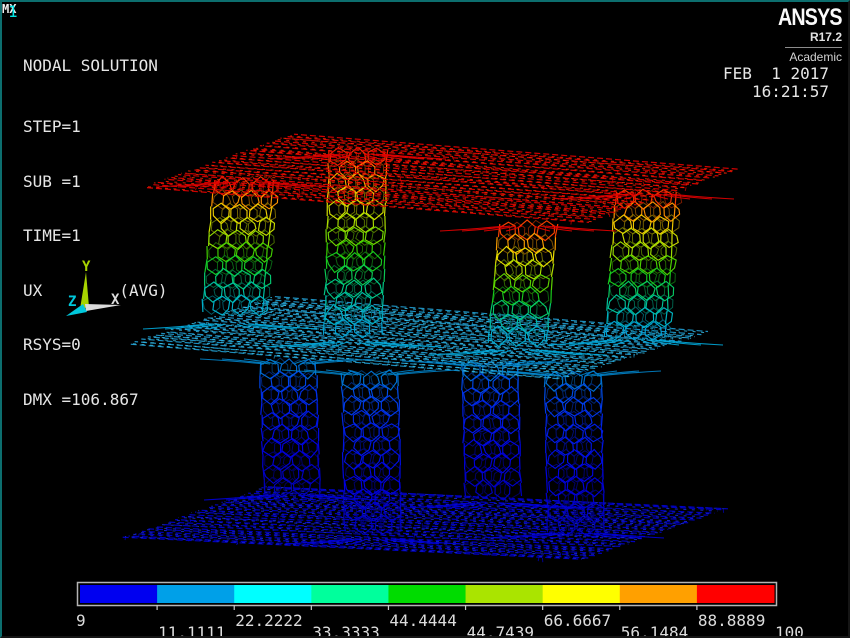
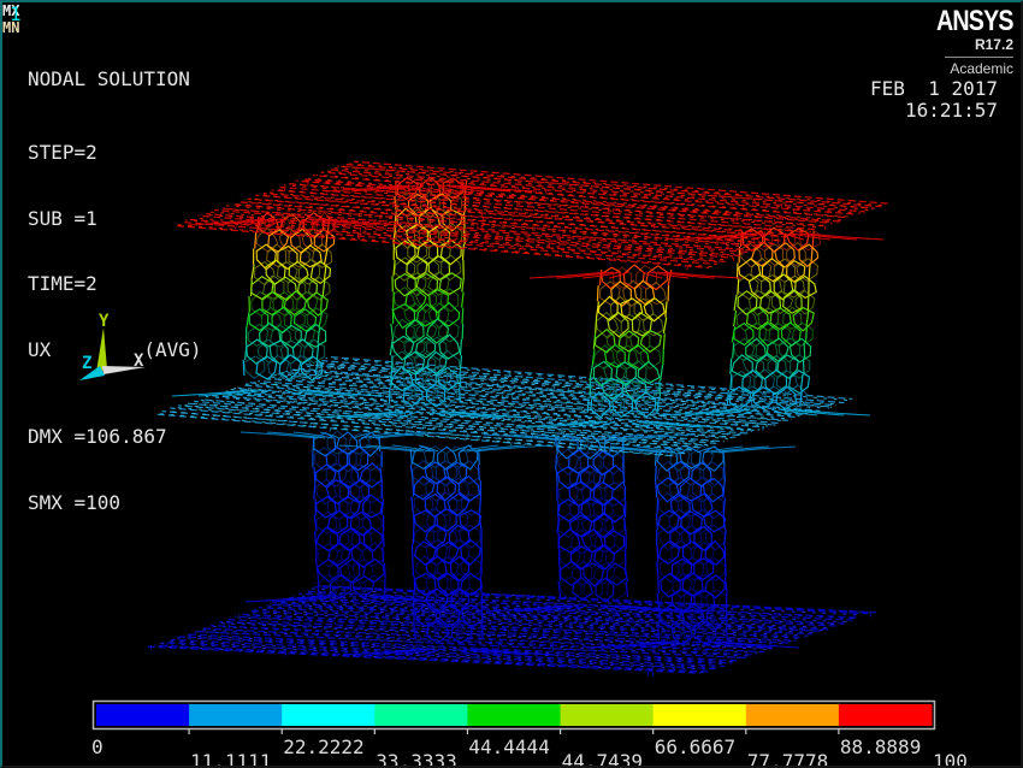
  1
  NODAL SOLUTION
- STEP=1
+ STEP=2
  SUB =1
- TIME=1
+ TIME=2
  UX (AVG)
- RSYS=0
  DMX =106.867
+ SMX =100
  ANSYS
  R17.2
  Academic
  FEB 1 2017
  16:21:57
  Y
  X
  Z
  MX
+ MN
- 9
+ 0
  11.1111
  22.2222
  33.3333
  44.4444
  44.7439
  66.6667
- 56.1484
+ 77.7778
  88.8889
  100
